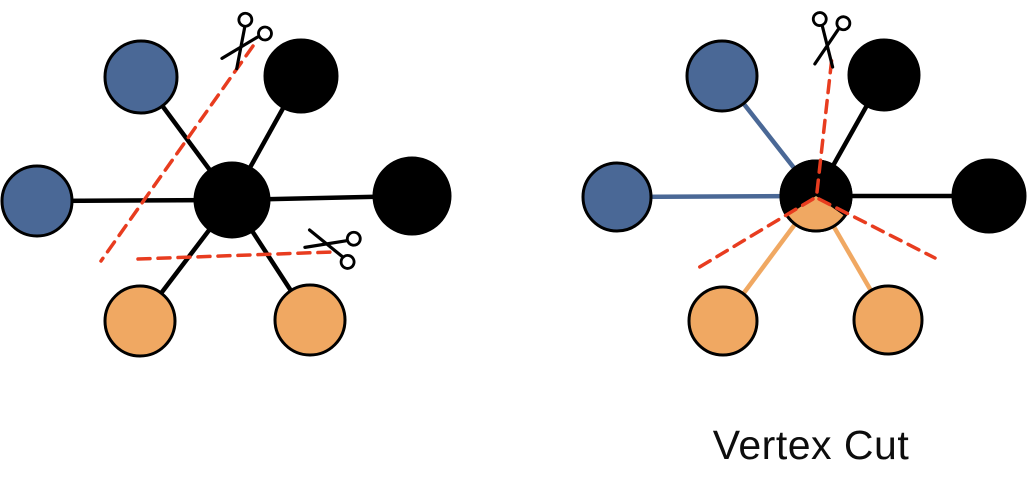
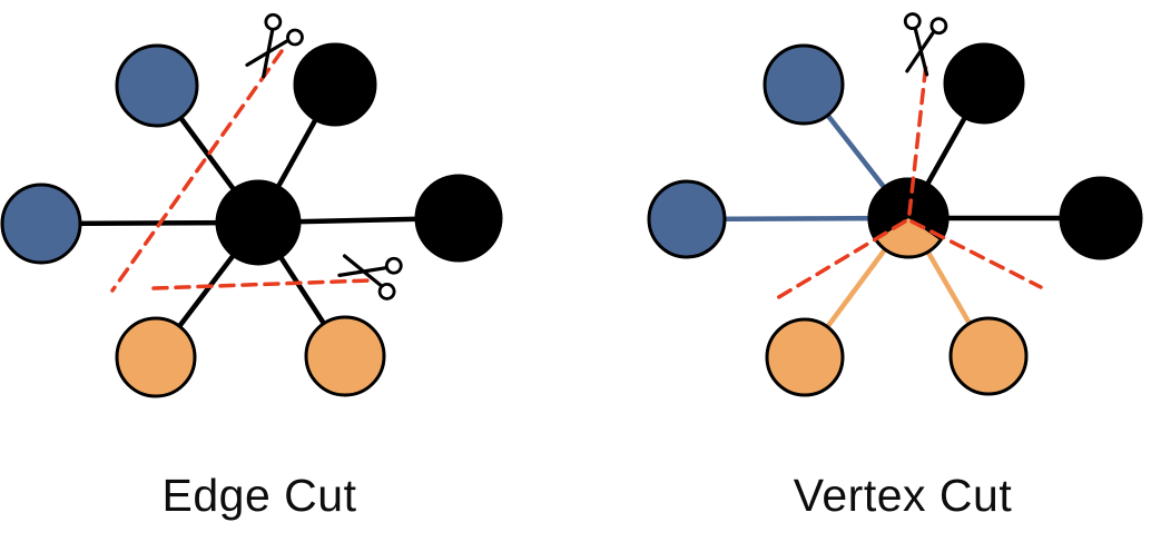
+ Edge Cut
  Vertex Cut
